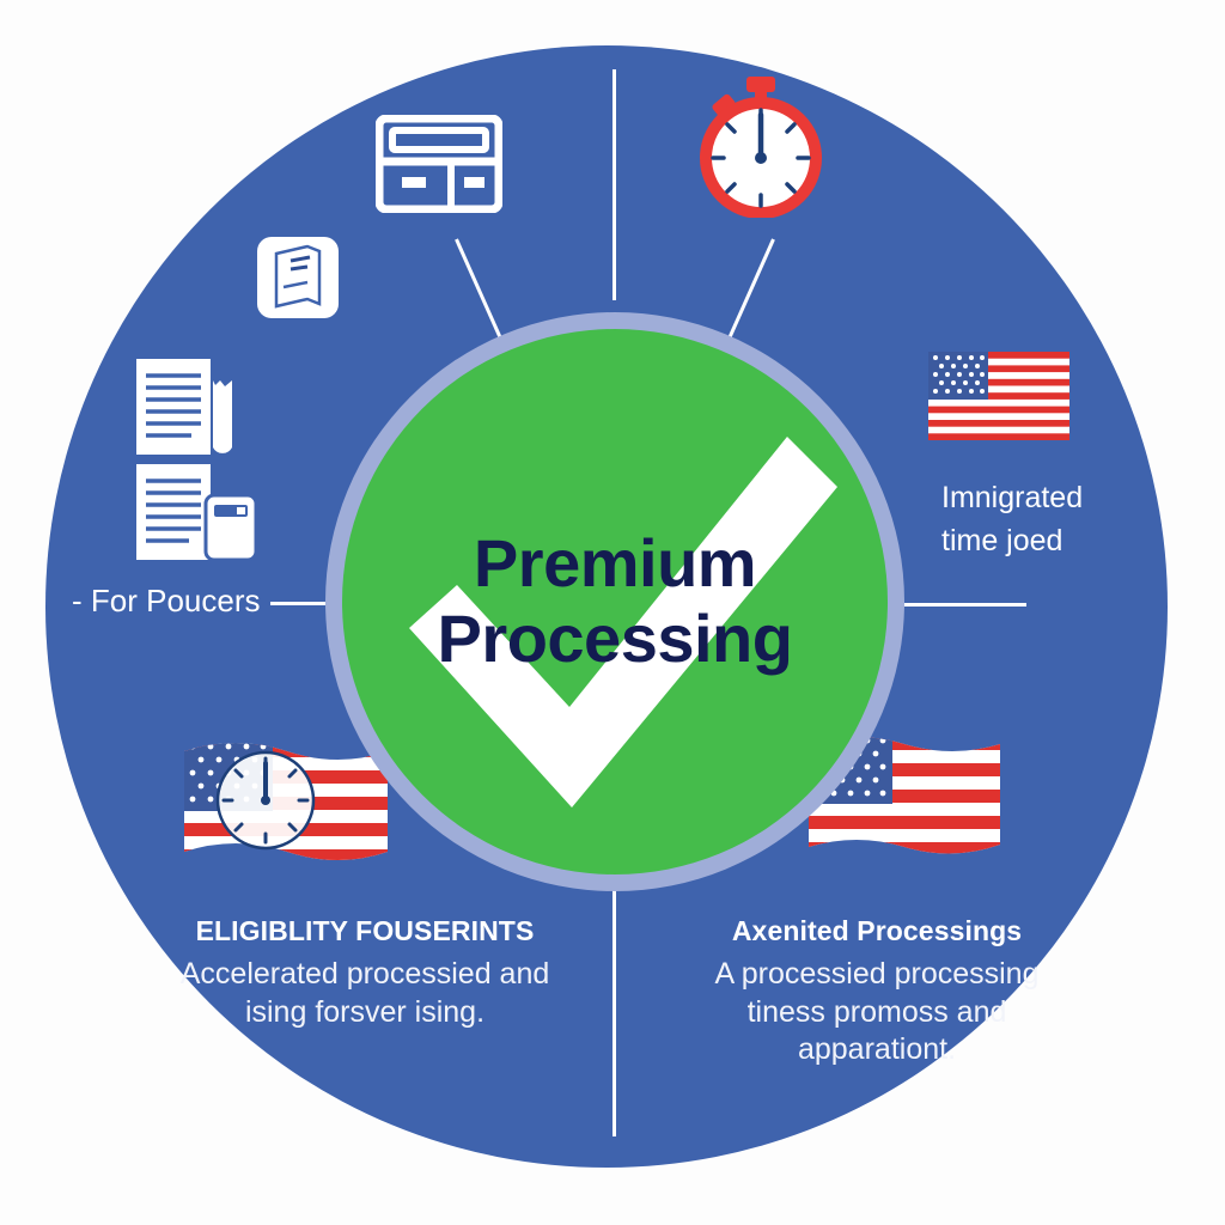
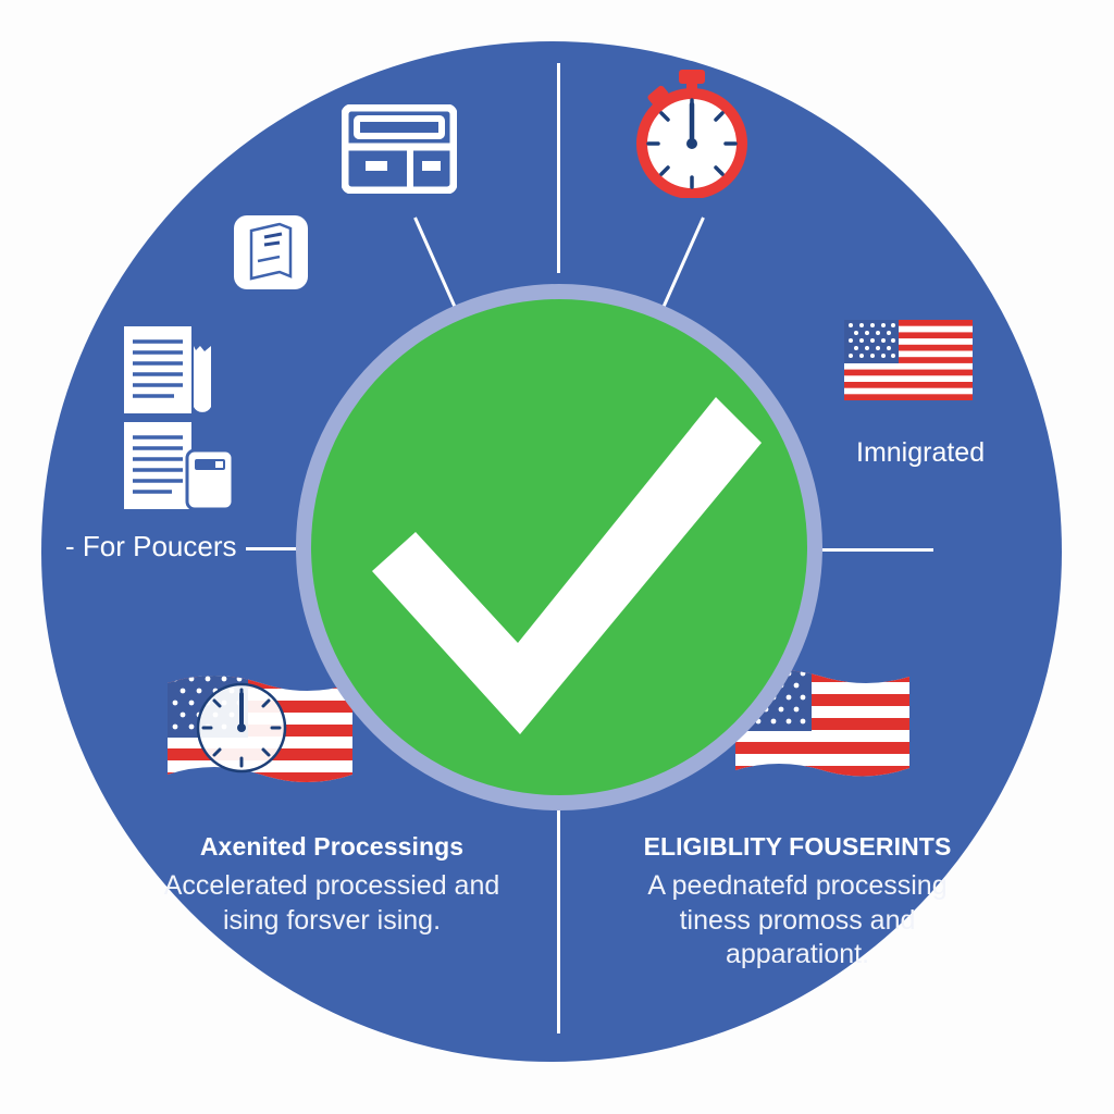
- Premium
- Processing
  - For Poucers
  Imnigrated
- time joed
- ELIGIBLITY FOUSERINTS
+ Axenited Processings
  Accelerated processied and ising forsver ising.
- Axenited Processings
+ ELIGIBLITY FOUSERINTS
- A processied processing tiness promoss and apparationt.
+ A peednatefd processing tiness promoss and apparationt.
